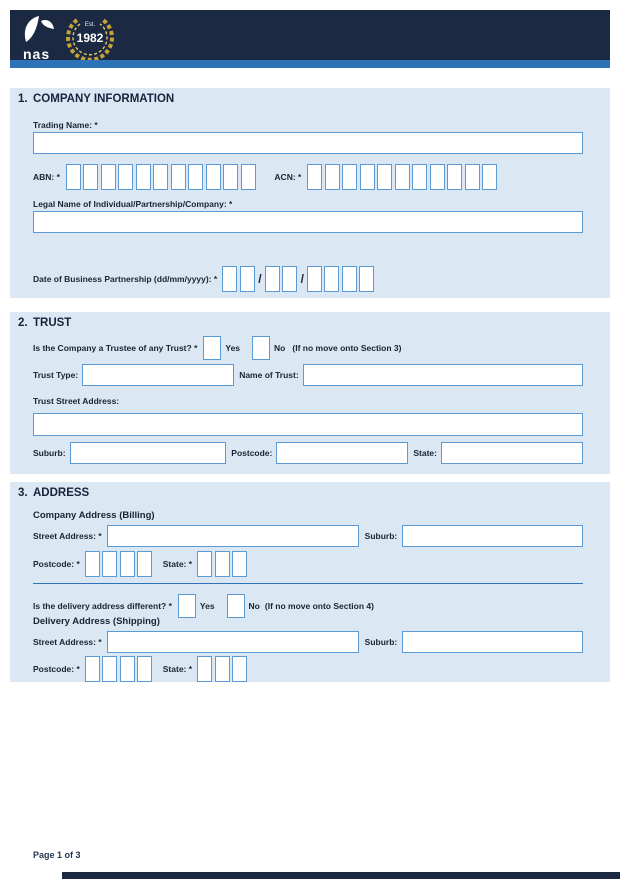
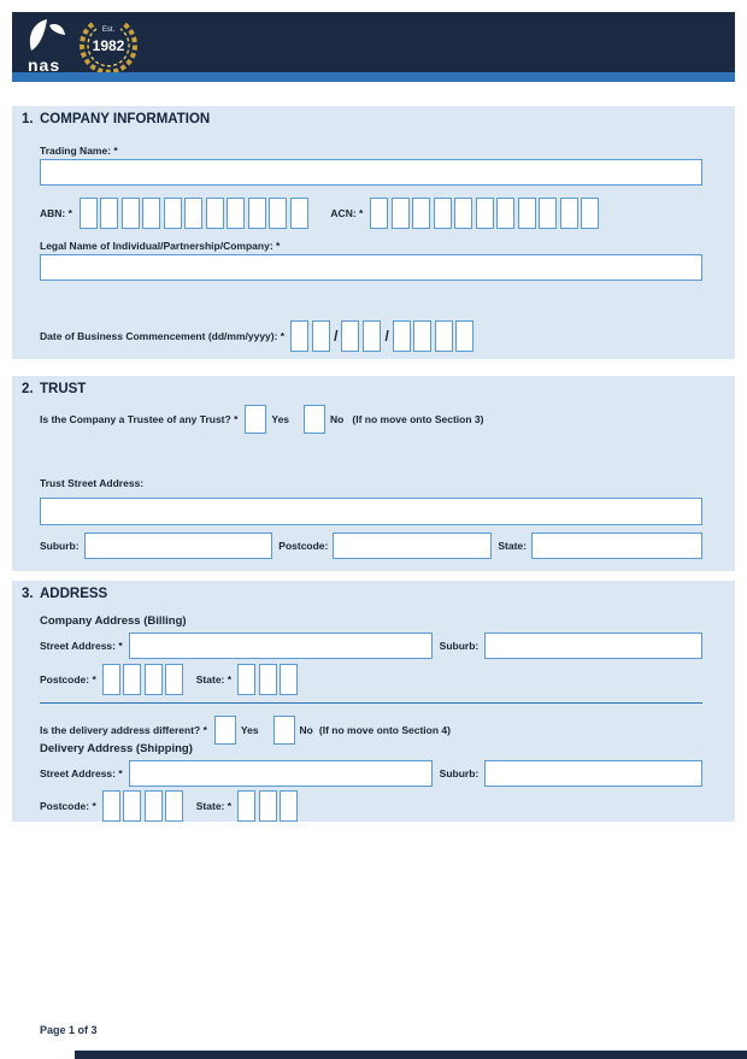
  nas
  1982
  1. COMPANY INFORMATION
  Trading Name: *
  ABN: *
  ACN: *
  Legal Name of Individual/Partnership/Company: *
- Date of Business Partnership (dd/mm/yyyy): *
+ Date of Business Commencement (dd/mm/yyyy): *
  /
  /
  2. TRUST
  Is the Company a Trustee of any Trust? *
  Yes
  No
  (If no move onto Section 3)
- Trust Type:
- Name of Trust:
  Trust Street Address:
  Suburb:
  Postcode:
  State:
  3. ADDRESS
  Company Address (Billing)
  Street Address: *
  Suburb:
  Postcode: *
  State: *
  Is the delivery address different? *
  Yes
  No
  (If no move onto Section 4)
  Delivery Address (Shipping)
  Street Address: *
  Suburb:
  Postcode: *
  State: *
  Page 1 of 3
